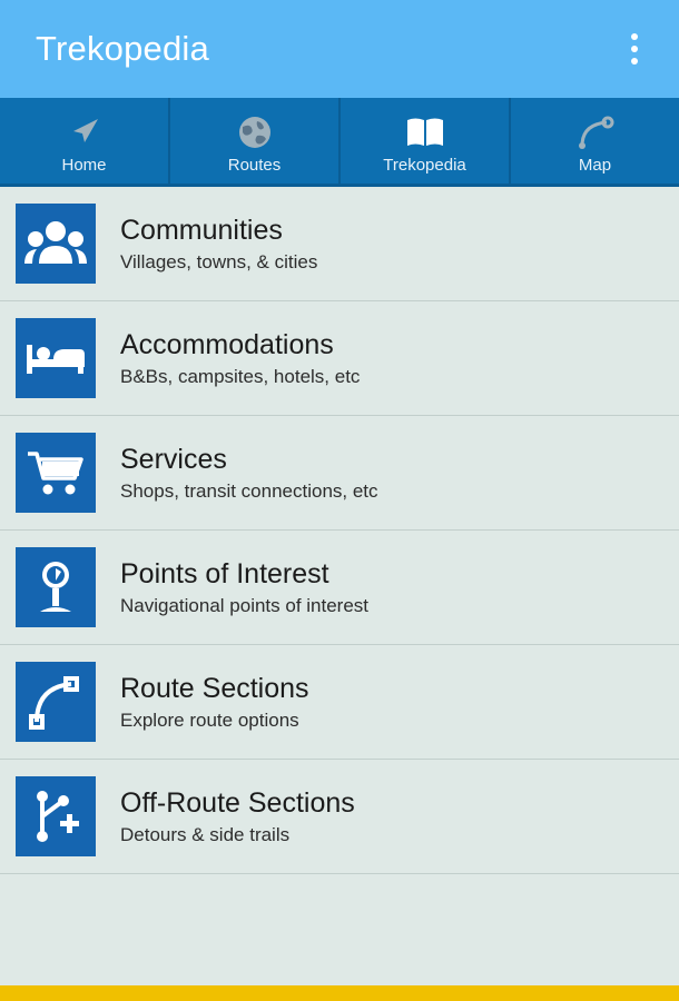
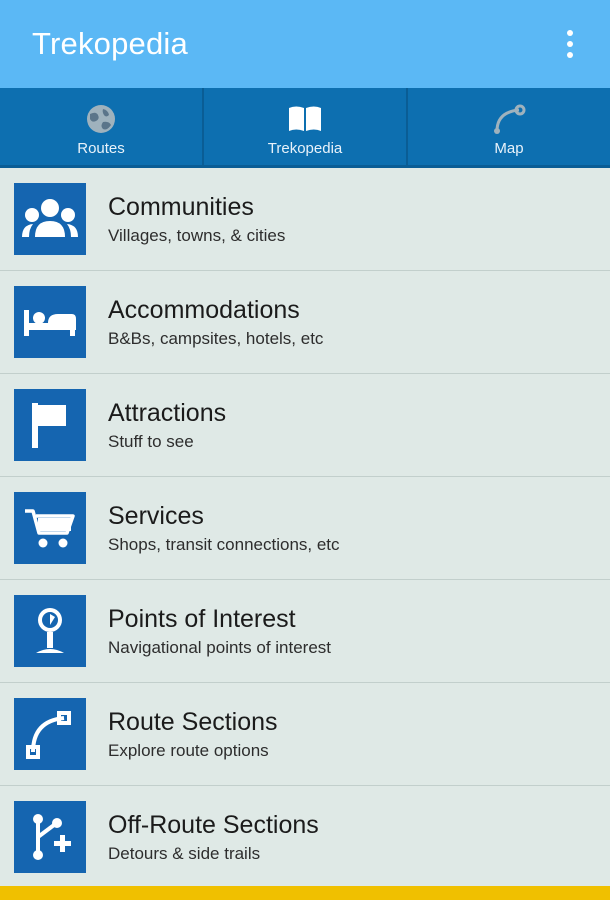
  Trekopedia
- Home
  Routes
  Trekopedia
  Map
  Communities
  Villages, towns, & cities
  Accommodations
  B&Bs, campsites, hotels, etc
+ Attractions
+ Stuff to see
  Services
  Shops, transit connections, etc
  Points of Interest
  Navigational points of interest
  Route Sections
  Explore route options
  Off-Route Sections
  Detours & side trails
